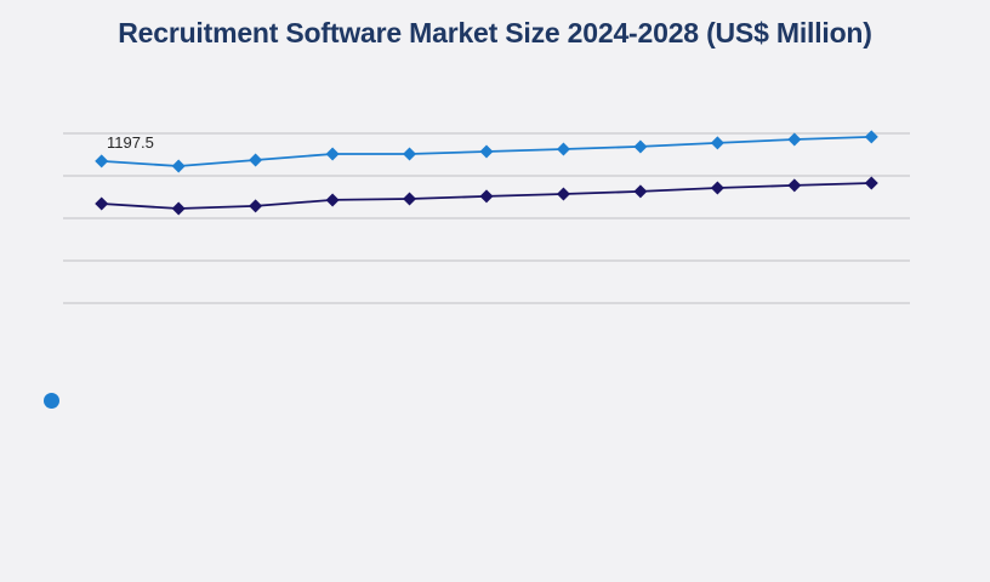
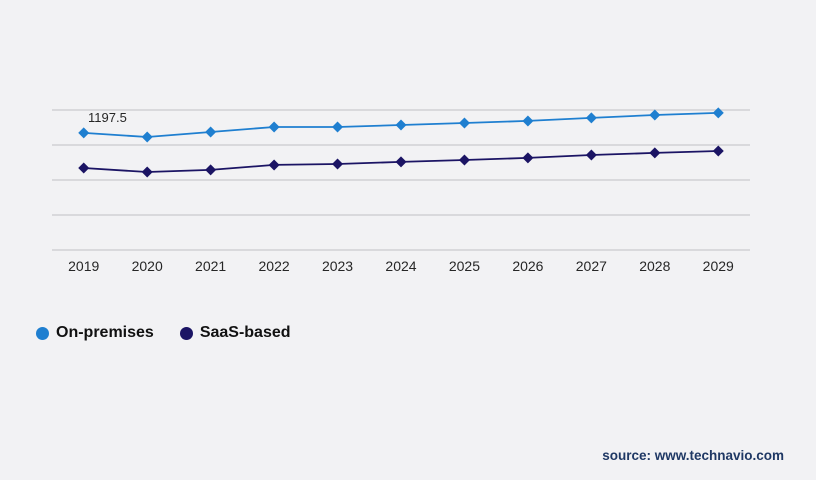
- Recruitment Software Market Size 2024-2028 (US$ Million)
  1197.5
+ 2019
+ 2020
+ 2021
+ 2022
+ 2023
+ 2024
+ 2025
+ 2026
+ 2027
+ 2028
+ 2029
+ On-premises
+ SaaS-based
+ source: www.technavio.com
